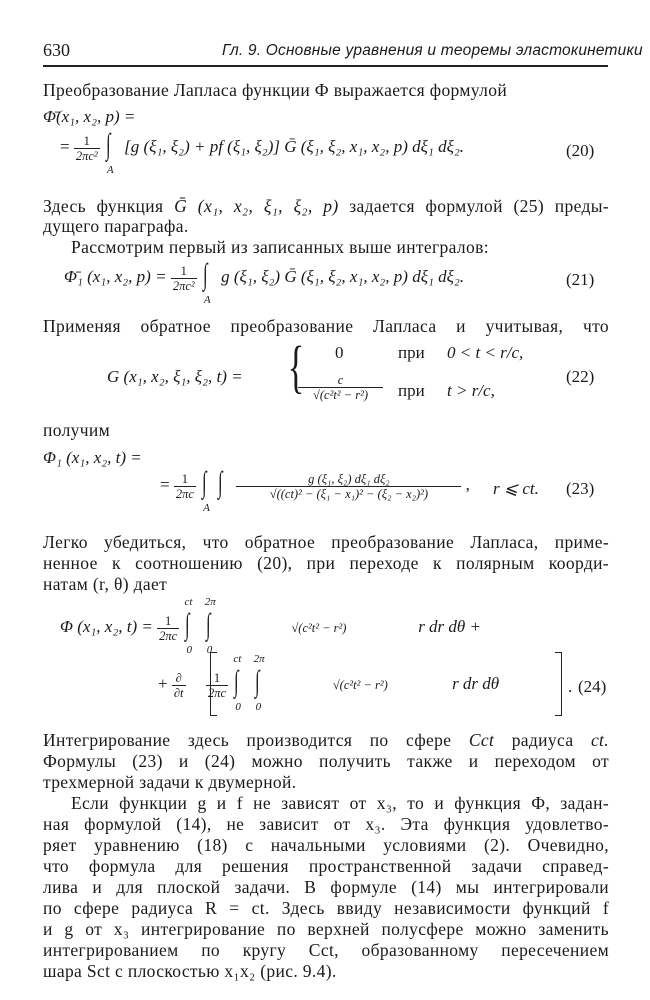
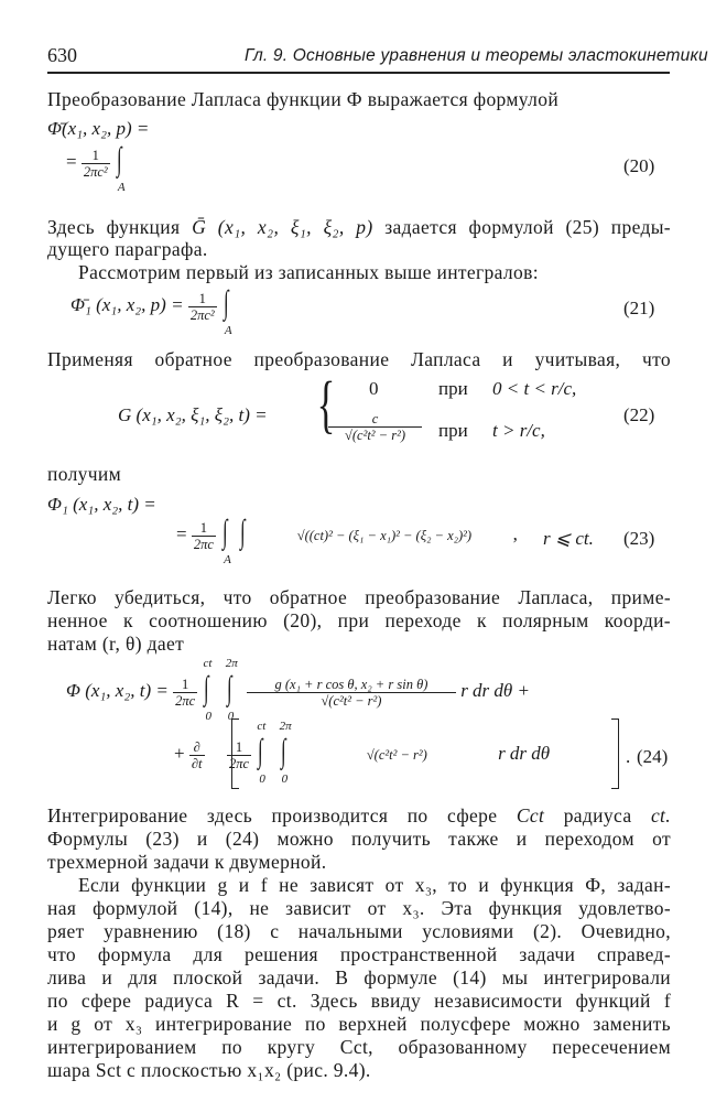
  630
  Гл. 9. Основные уравнения и теоремы эластокинетики
  Преобразование Лапласа функции Ф выражается формулой
  Φ̄(x₁, x₂, p) =
  =
  1
  2πc²
  ∫
  A
- [g (ξ₁, ξ₂) + pf (ξ₁, ξ₂)] Ḡ (ξ₁, ξ₂, x₁, x₂, p) dξ₁ dξ₂.
  (20)
  Здесь функция Ḡ (x₁, x₂, ξ₁, ξ₂, p) задается формулой (25) преды-
  дущего параграфа.
  Рассмотрим первый из записанных выше интегралов:
  Φ̄₁ (x₁, x₂, p) =
  1
  2πc²
  ∫
  A
- g (ξ₁, ξ₂) Ḡ (ξ₁, ξ₂, x₁, x₂, p) dξ₁ dξ₂.
  (21)
  Применяя обратное преобразование Лапласа и учитывая, что
  G (x₁, x₂, ξ₁, ξ₂, t) =
  {
  0
  при
  0 < t < r/c,
  c
  √(c²t² − r²)
  при
  t > r/c,
  (22)
  получим
  Φ₁ (x₁, x₂, t) =
  =
  1
  2πc
  ∫
  A
  ∫
- g (ξ₁, ξ₂) dξ₁ dξ₂
  √((ct)² − (ξ₁ − x₁)² − (ξ₂ − x₂)²)
  ,
  r ⩽ ct.
  (23)
  Легко убедиться, что обратное преобразование Лапласа, приме-
  ненное к соотношению (20), при переходе к полярным коорди-
  натам (r, θ) дает
  Φ (x₁, x₂, t) =
  1
  2πc
  ∫
  ct
  0
  ∫
  2π
  0
+ g (x₁ + r cos θ, x₂ + r sin θ)
  √(c²t² − r²)
  r dr dθ +
  +
  ∂
  ∂t
  1
  2πc
  ∫
  ct
  0
  ∫
  2π
  0
  √(c²t² − r²)
  r dr dθ
  .
  (24)
  Интегрирование здесь производится по сфере Cct радиуса ct.
  Формулы (23) и (24) можно получить также и переходом от
  трехмерной задачи к двумерной.
  Если функции g и f не зависят от x₃, то и функция Ф, задан-
  ная формулой (14), не зависит от x₃. Эта функция удовлетво-
  ряет уравнению (18) с начальными условиями (2). Очевидно,
  что формула для решения пространственной задачи справед-
  лива и для плоской задачи. В формуле (14) мы интегрировали
  по сфере радиуса R = ct. Здесь ввиду независимости функций f
  и g от x₃ интегрирование по верхней полусфере можно заменить
  интегрированием по кругу Cct, образованному пересечением
  шара Sct с плоскостью x₁x₂ (рис. 9.4).
